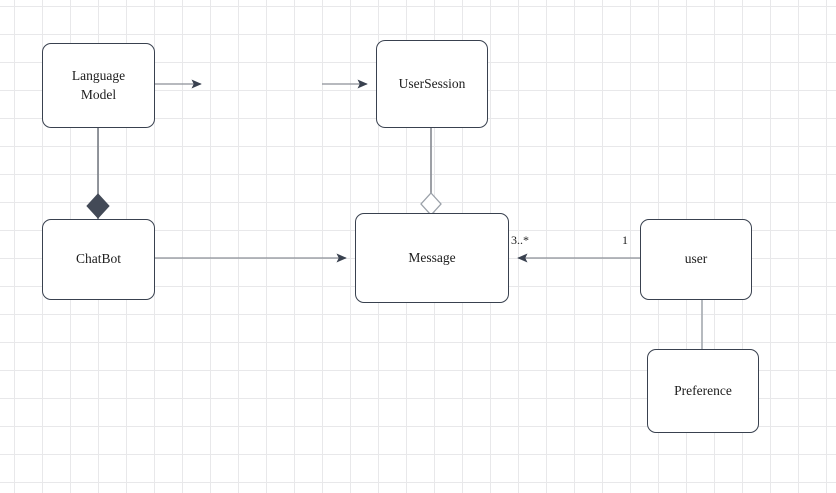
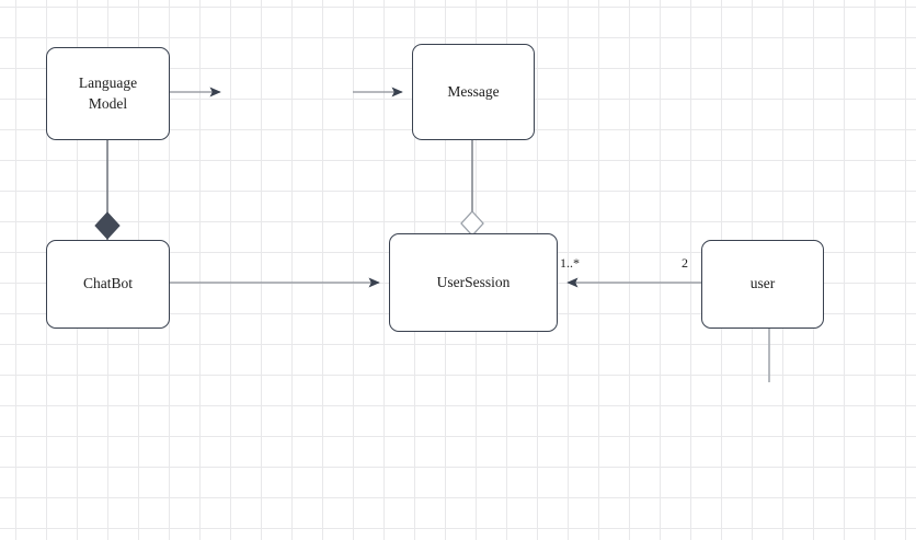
  Language
  Model
- UserSession
+ Message
  ChatBot
- Message
+ UserSession
  user
- Preference
- 3..*
+ 1..*
- 1
+ 2
